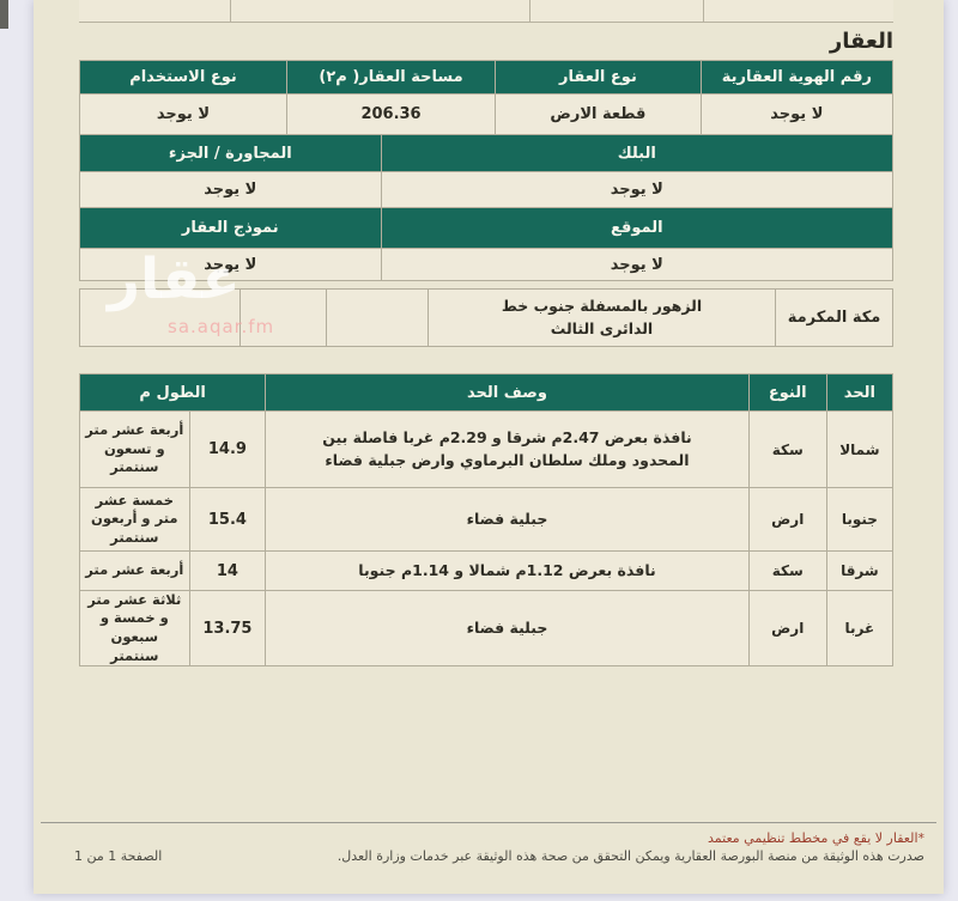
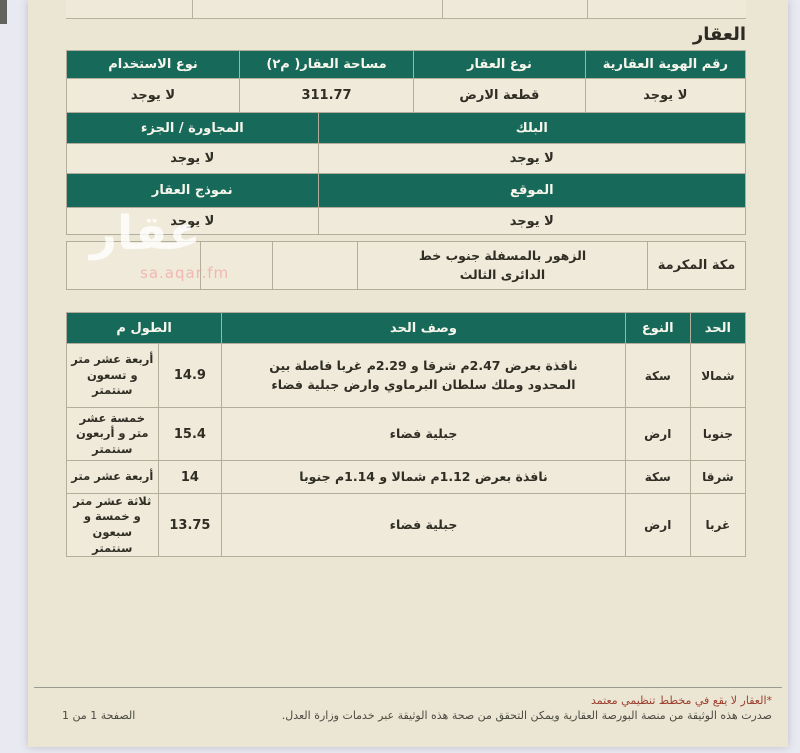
  العقار
  رقم الهوية العقارية
  نوع العقار
  مساحة العقار( م٢)
  نوع الاستخدام
  لا يوجد
  قطعة الارض
- 206.36
+ 311.77
  لا يوجد
  البلك
  المجاورة / الجزء
  لا يوجد
  لا يوجد
  الموقع
  نموذج العقار
  لا يوجد
  لا يوجد
  مكة المكرمة
  الزهور بالمسفلة جنوب خط الدائرى الثالث
  الحد
  النوع
  وصف الحد
  الطول م
  شمالا
  سكة
  نافذة بعرض 2.47م شرقا و 2.29م غربا فاصلة بين المحدود وملك سلطان البرماوي وارض جبلية فضاء
  14.9
  أربعة عشر متر و تسعون سنتمتر
  جنوبا
  ارض
  جبلية فضاء
  15.4
  خمسة عشر متر و أربعون سنتمتر
  شرقا
  سكة
  نافذة بعرض 1.12م شمالا و 1.14م جنوبا
  14
  أربعة عشر متر
  غربا
  ارض
  جبلية فضاء
  13.75
  ثلاثة عشر متر و خمسة و سبعون سنتمتر
  عقار
  sa.aqar.fm
  *العقار لا يقع في مخطط تنظيمي معتمد
  صدرت هذه الوثيقة من منصة البورصة العقارية ويمكن التحقق من صحة هذه الوثيقة عبر خدمات وزارة العدل.
  الصفحة 1 من 1
